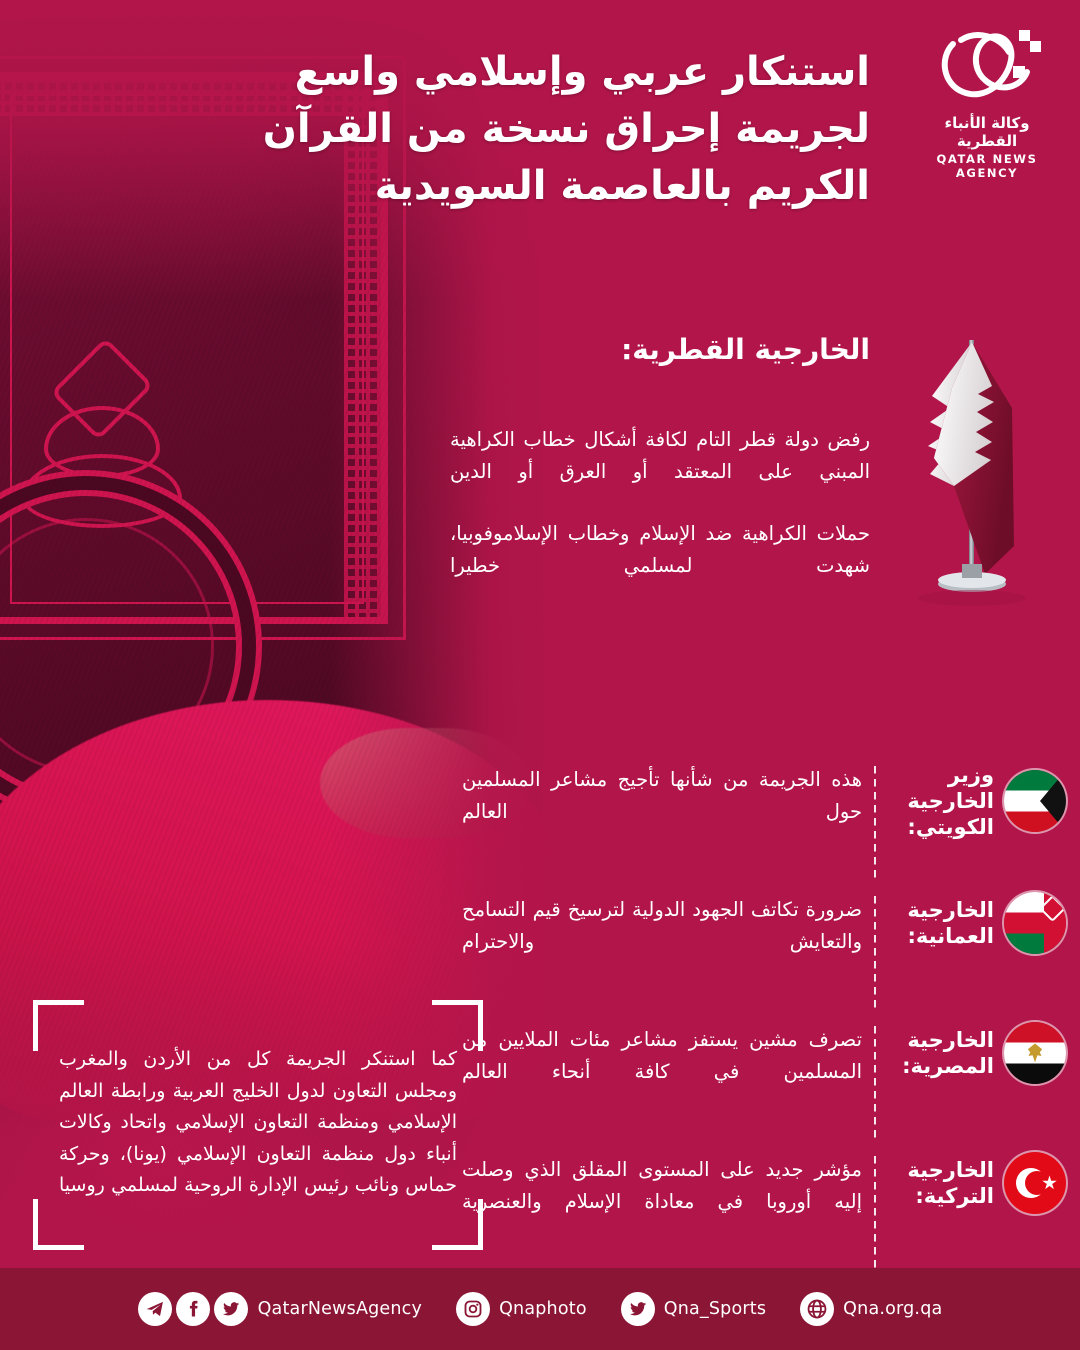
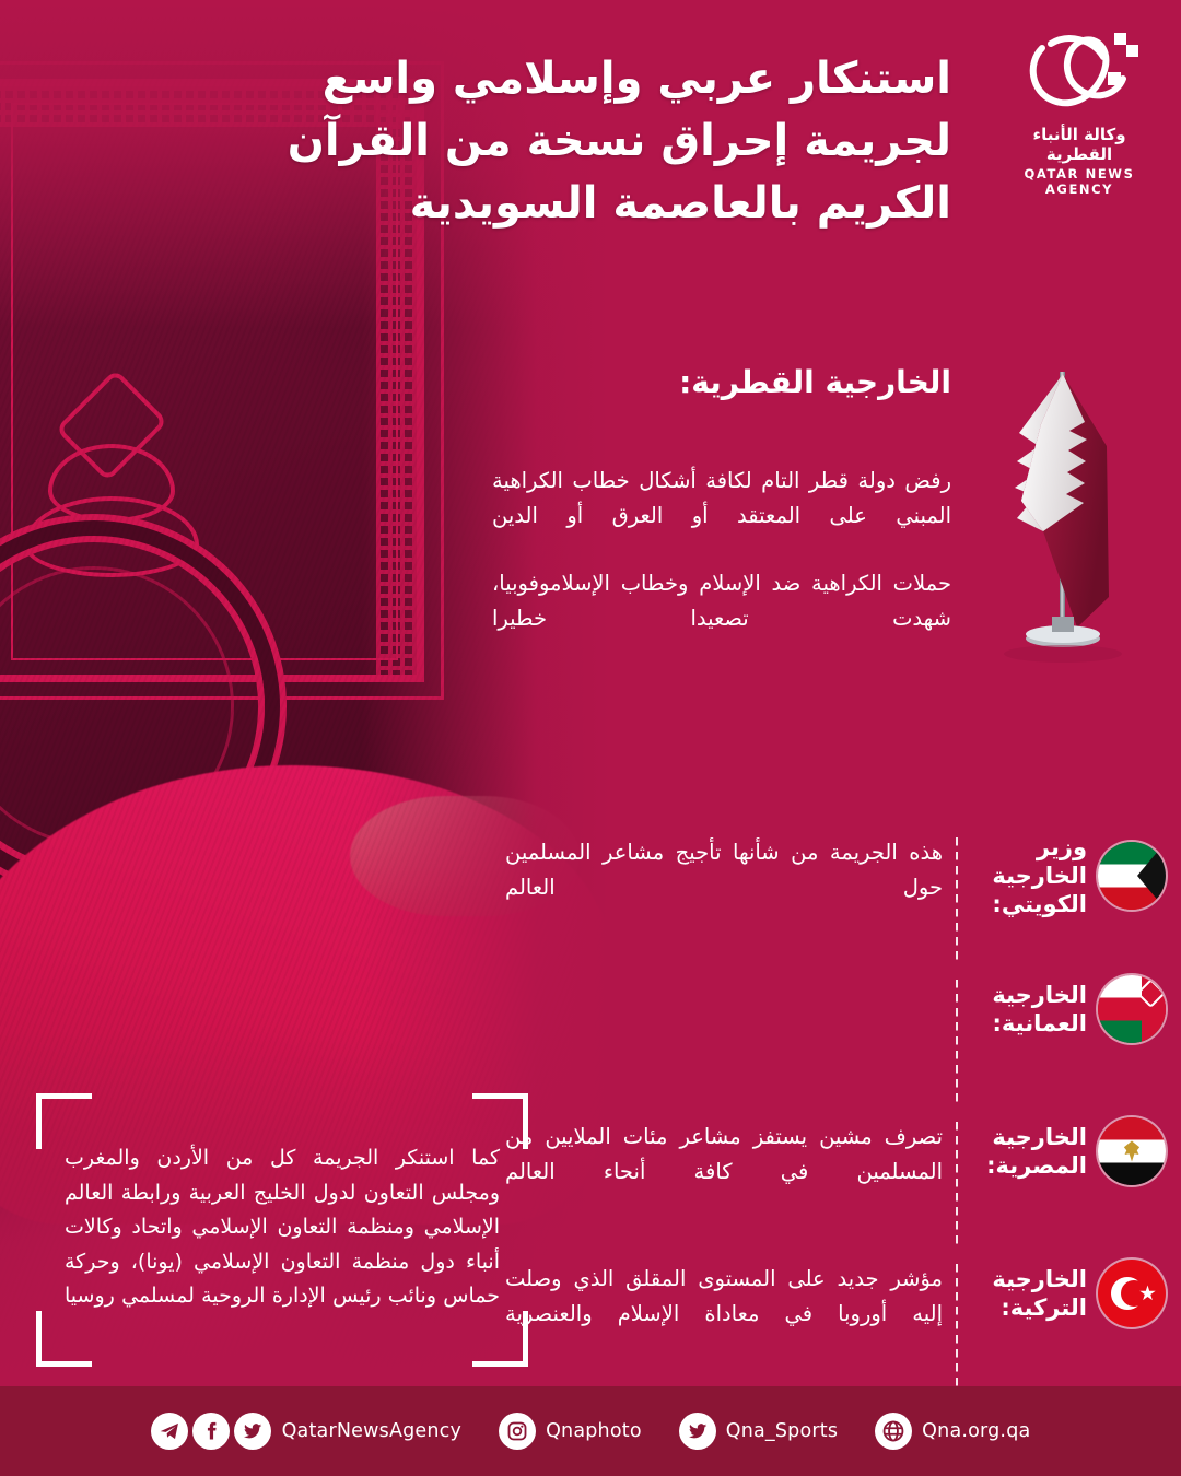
  استنكار عربي وإسلامي واسع لجريمة إحراق نسخة من القرآن الكريم بالعاصمة السويدية
  وكالة الأنباء القطرية
  QATAR NEWS AGENCY
  الخارجية القطرية:
  رفض دولة قطر التام لكافة أشكال خطاب الكراهية المبني على المعتقد أو العرق أو الدين
- حملات الكراهية ضد الإسلام وخطاب الإسلاموفوبيا، شهدت لمسلمي خطيرا
+ حملات الكراهية ضد الإسلام وخطاب الإسلاموفوبيا، شهدت تصعيدا خطيرا
  وزير الخارجية الكويتي:
  هذه الجريمة من شأنها تأجيج مشاعر المسلمين حول العالم
  الخارجية العمانية:
- ضرورة تكاتف الجهود الدولية لترسيخ قيم التسامح والتعايش والاحترام
  الخارجية المصرية:
  تصرف مشين يستفز مشاعر مئات الملايين من المسلمين في كافة أنحاء العالم
  الخارجية التركية:
  مؤشر جديد على المستوى المقلق الذي وصلت إليه أوروبا في معاداة الإسلام والعنصرية
  كما استنكر الجريمة كل من الأردن والمغرب ومجلس التعاون لدول الخليج العربية ورابطة العالم الإسلامي ومنظمة التعاون الإسلامي واتحاد وكالات أنباء دول منظمة التعاون الإسلامي (يونا)، وحركة حماس ونائب رئيس الإدارة الروحية لمسلمي روسيا
  QatarNewsAgency
  Qnaphoto
  Qna_Sports
  Qna.org.qa
